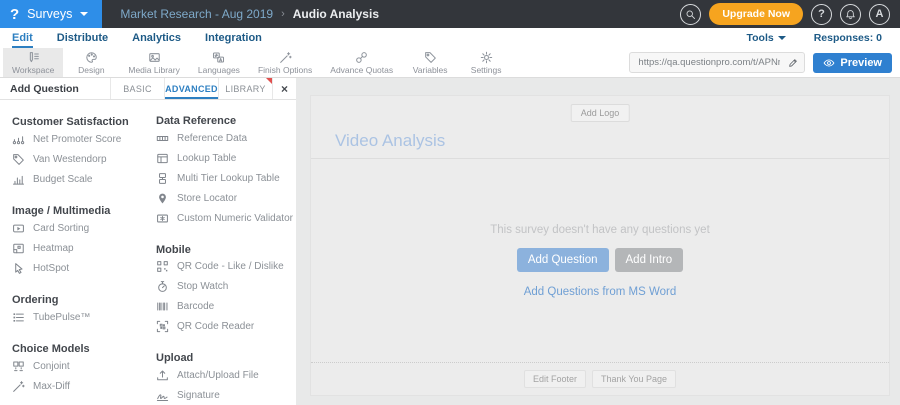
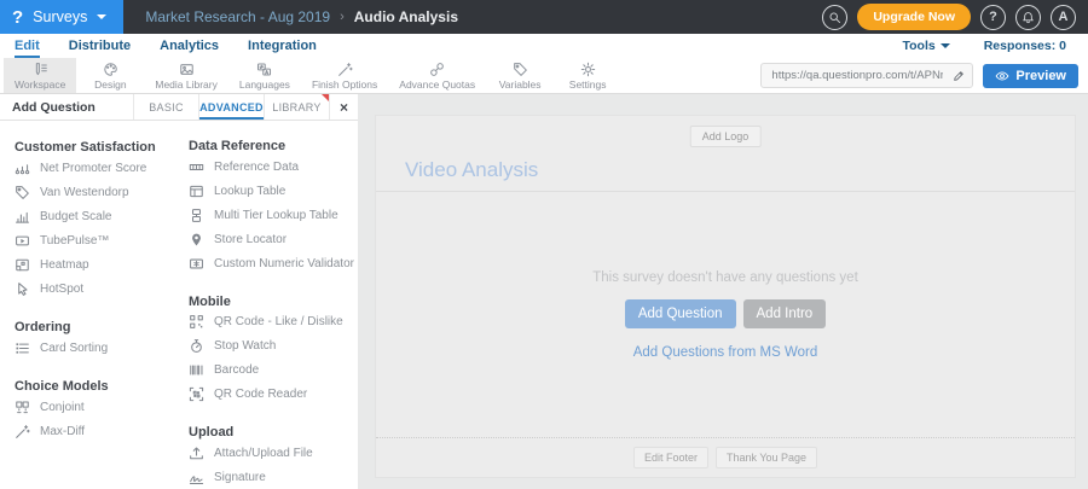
  ?
  Surveys
  Market Research - Aug 2019
  ›
  Audio Analysis
  Upgrade Now
  ?
  A
  Edit
  Distribute
  Analytics
  Integration
  Tools
  Responses: 0
  Workspace
  Design
  Media Library
  Languages
  Finish Options
  Advance Quotas
  Variables
  Settings
  https://qa.questionpro.com/t/APNr
  Preview
  Add Question
  BASIC
  ADVANCED
  LIBRARY
  ×
  Customer Satisfaction
  Net Promoter Score
  Van Westendorp
  Budget Scale
- Image / Multimedia
- Card Sorting
+ TubePulse™
  Heatmap
  HotSpot
  Ordering
- TubePulse™
+ Card Sorting
  Choice Models
  Conjoint
  Max-Diff
  Data Reference
  Reference Data
  Lookup Table
  Multi Tier Lookup Table
  Store Locator
  Custom Numeric Validator
  Mobile
  QR Code - Like / Dislike
  Stop Watch
  Barcode
  QR Code Reader
  Upload
  Attach/Upload File
  Signature
  Add Logo
  Video Analysis
  This survey doesn't have any questions yet
  Add Question
  Add Intro
  Add Questions from MS Word
  Edit Footer
  Thank You Page
